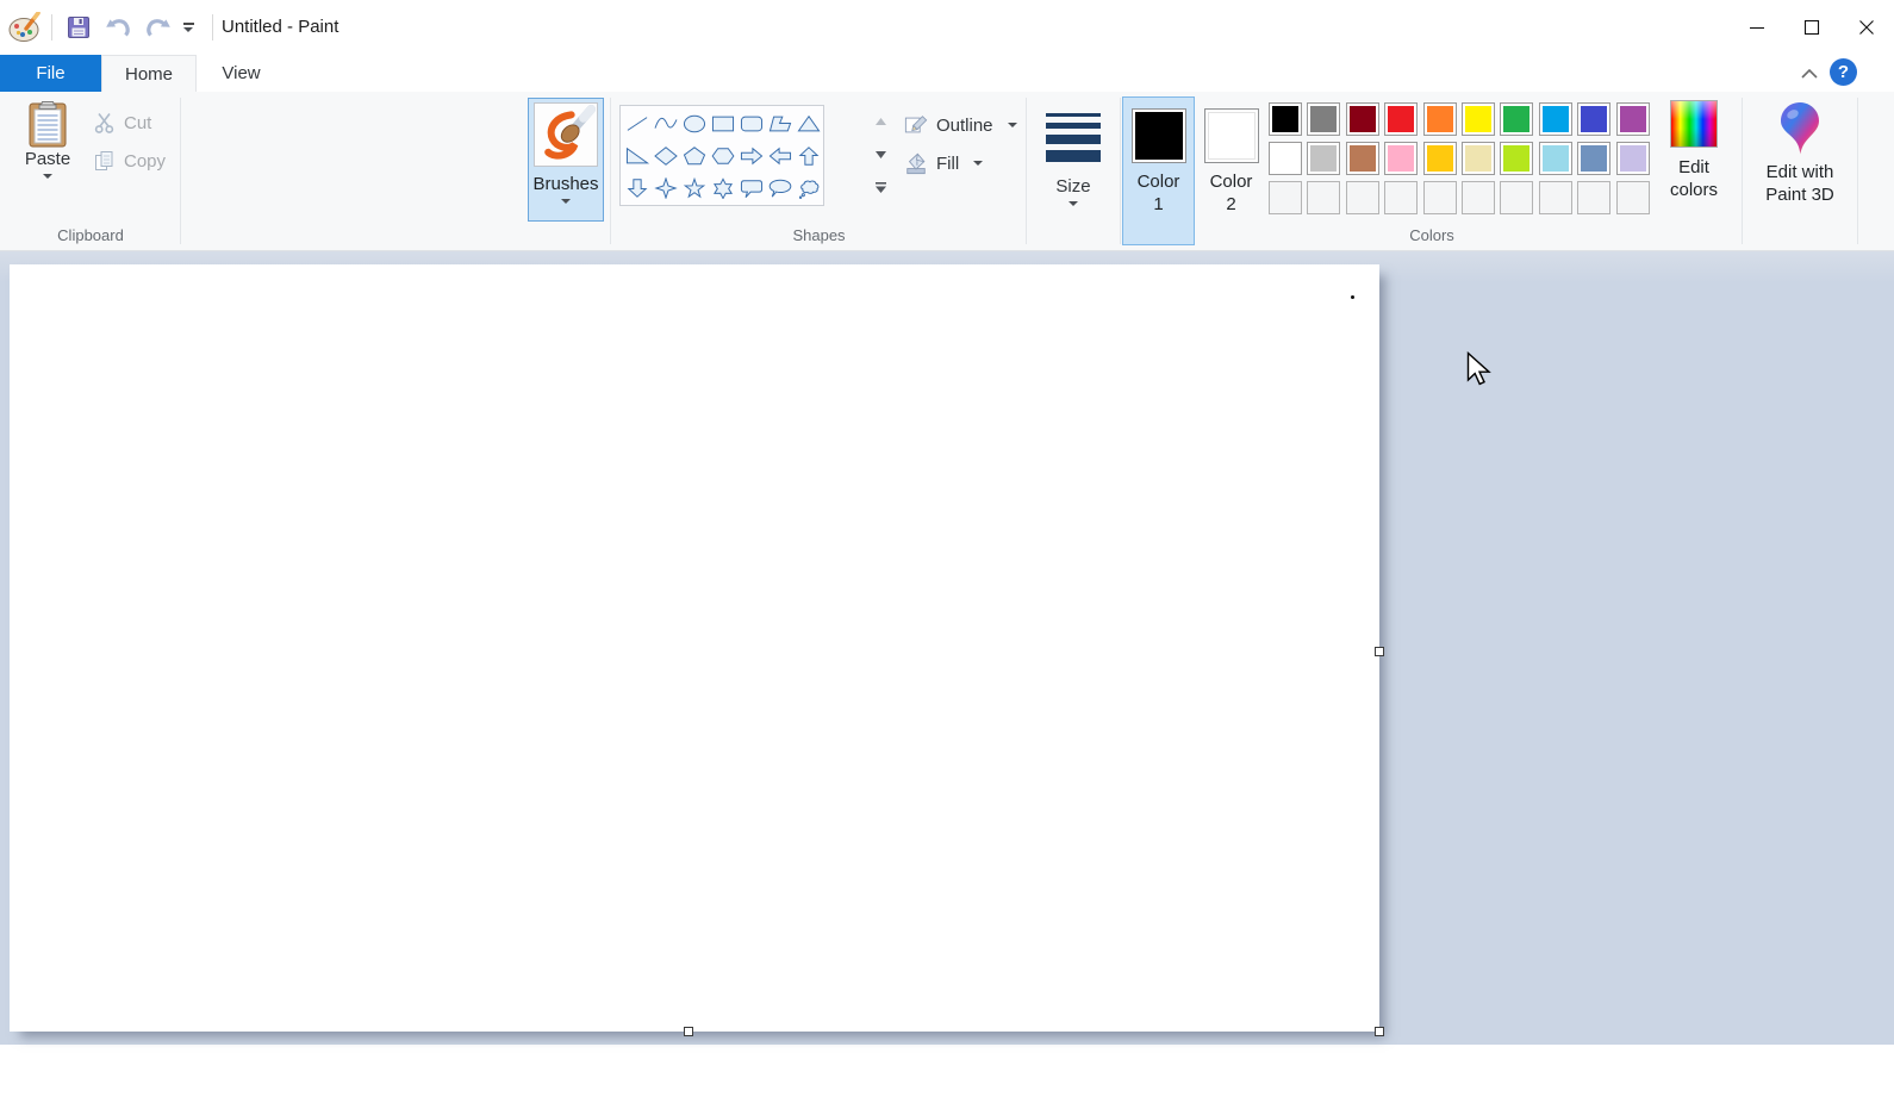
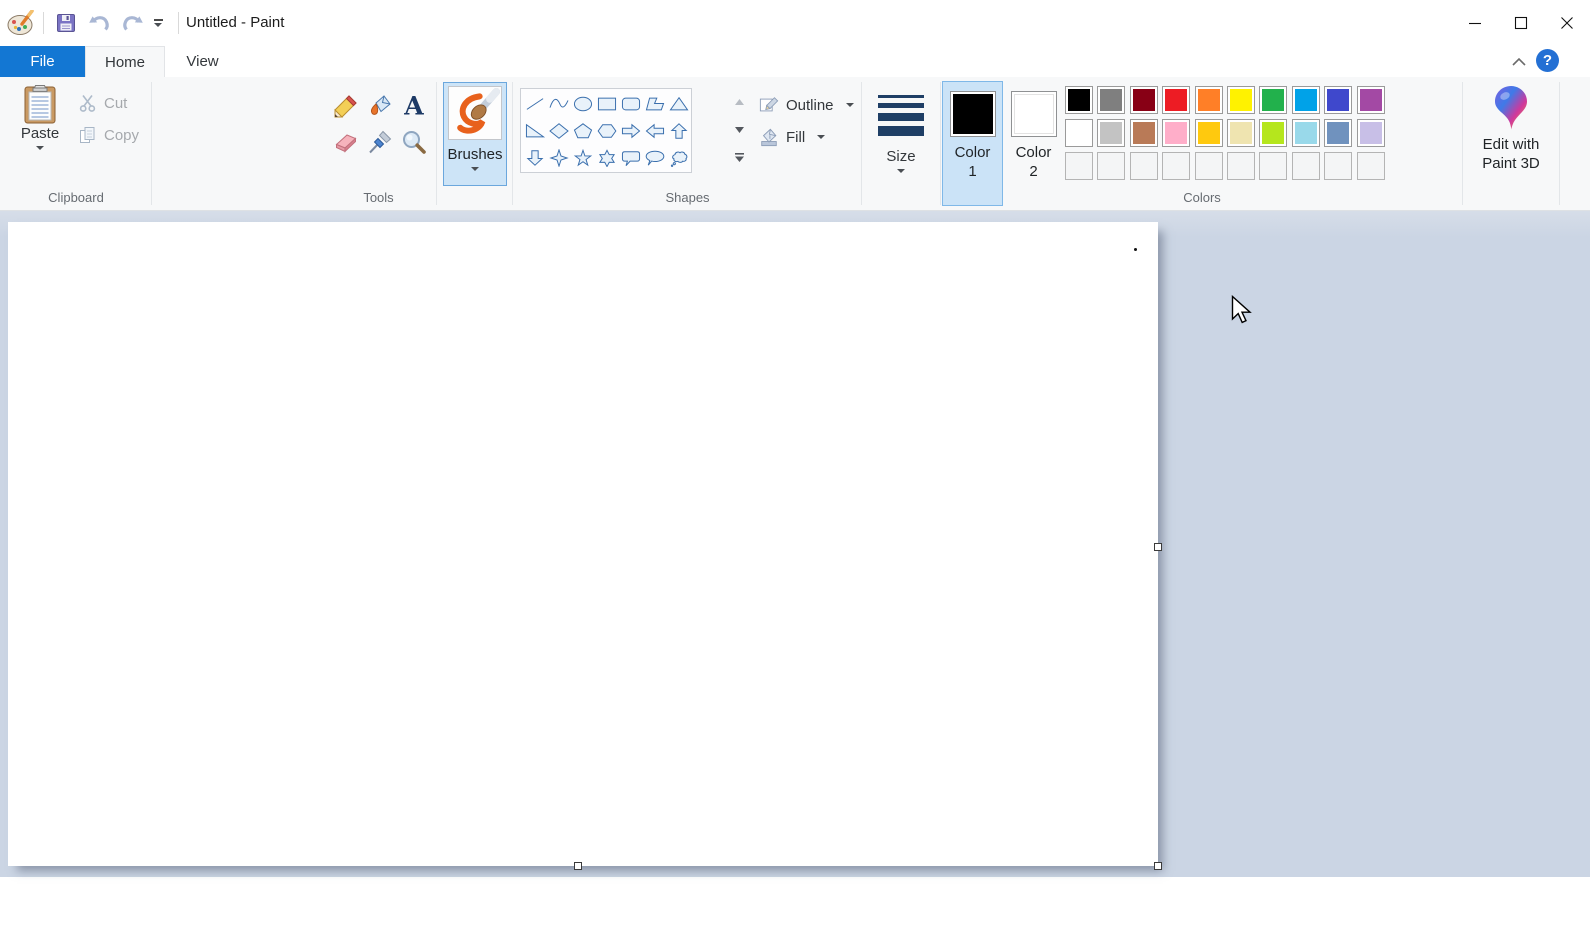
  Untitled - Paint
  File
  Home
  View
  ?
  Paste
  Cut
  Copy
  Clipboard
+ A
+ Tools
  Brushes
  Outline
  Fill
  Shapes
  Size
  Color 1
  Color 2
- Edit colors
  Colors
  Edit with Paint 3D
